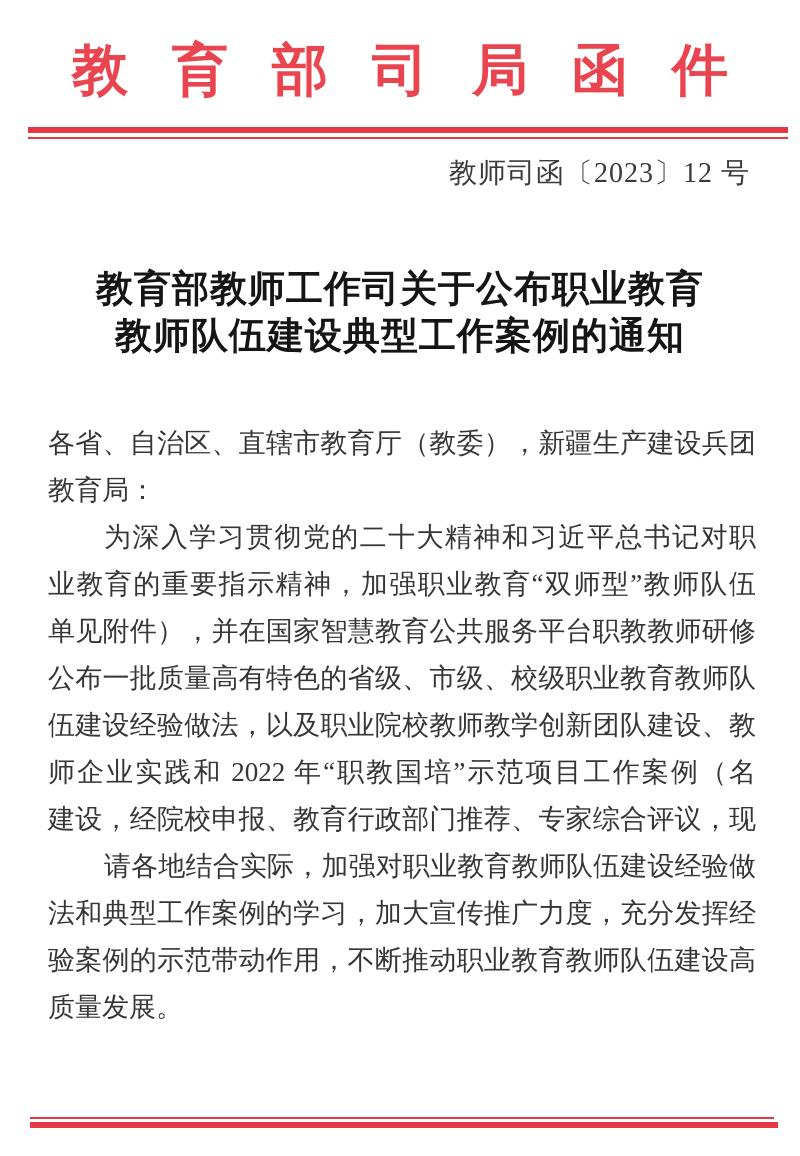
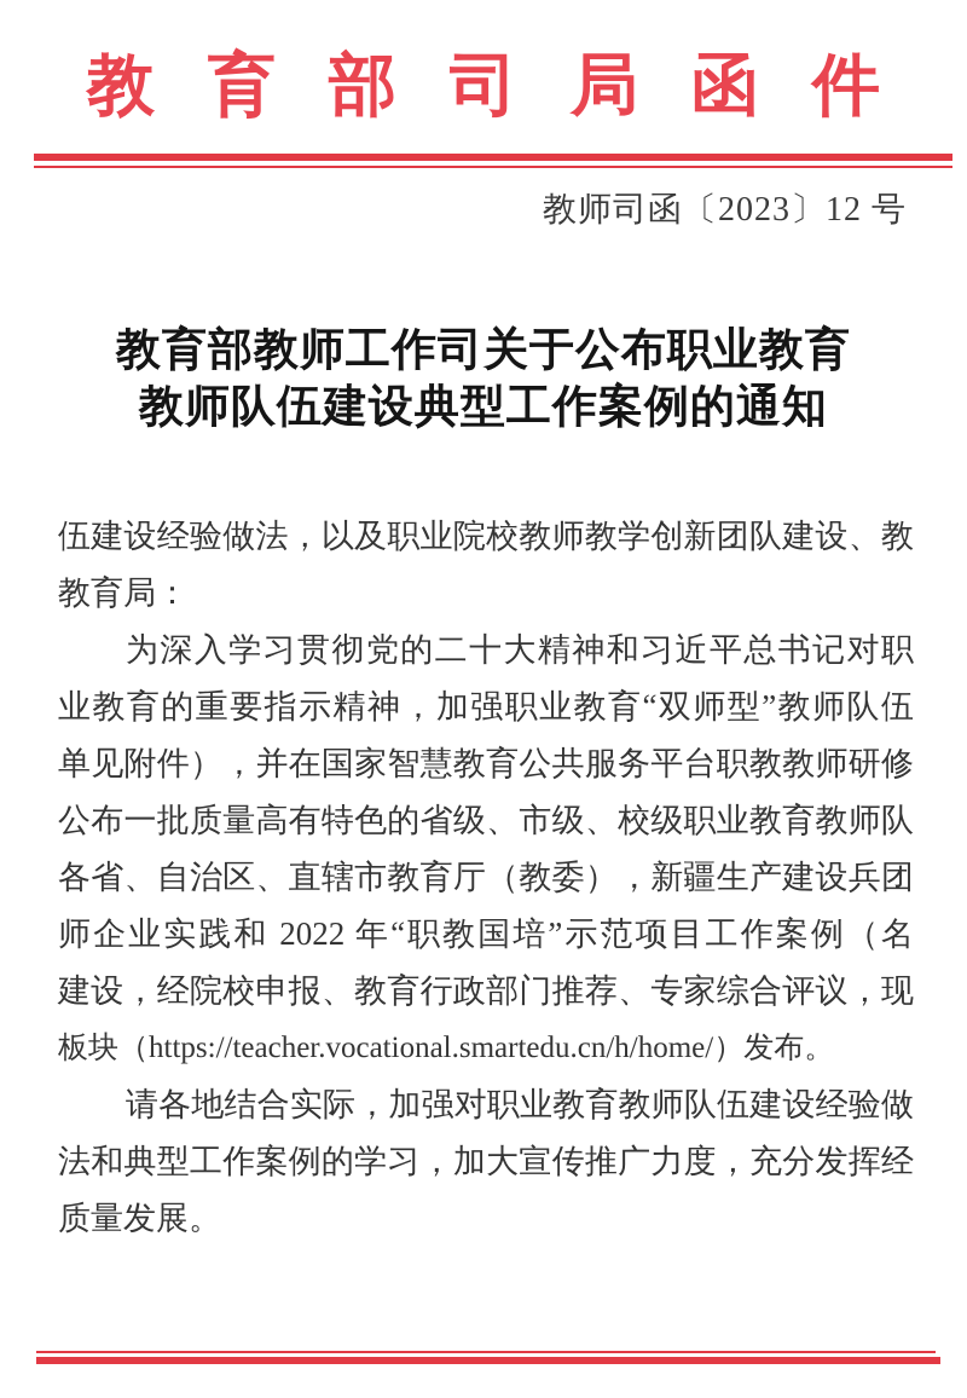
  教育部司局函件
  教师司函〔2023〕12 号
  教育部教师工作司关于公布职业教育
  教师队伍建设典型工作案例的通知
- 各省、自治区、直辖市教育厅（教委），新疆生产建设兵团
+ 伍建设经验做法，以及职业院校教师教学创新团队建设、教
  教育局：
  为深入学习贯彻党的二十大精神和习近平总书记对职
  业教育的重要指示精神，加强职业教育“双师型”教师队伍
  单见附件），并在国家智慧教育公共服务平台职教教师研修
  公布一批质量高有特色的省级、市级、校级职业教育教师队
- 伍建设经验做法，以及职业院校教师教学创新团队建设、教
+ 各省、自治区、直辖市教育厅（教委），新疆生产建设兵团
  师企业实践和 2022 年“职教国培”示范项目工作案例（名
  建设，经院校申报、教育行政部门推荐、专家综合评议，现
+ 板块（https://teacher.vocational.smartedu.cn/h/home/）发布。
  请各地结合实际，加强对职业教育教师队伍建设经验做
  法和典型工作案例的学习，加大宣传推广力度，充分发挥经
- 验案例的示范带动作用，不断推动职业教育教师队伍建设高
  质量发展。
